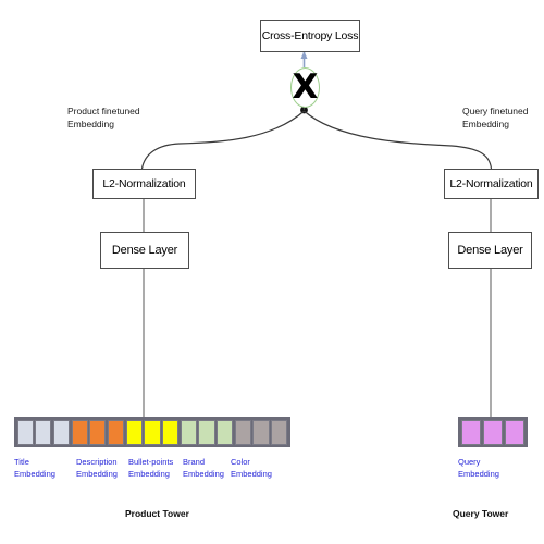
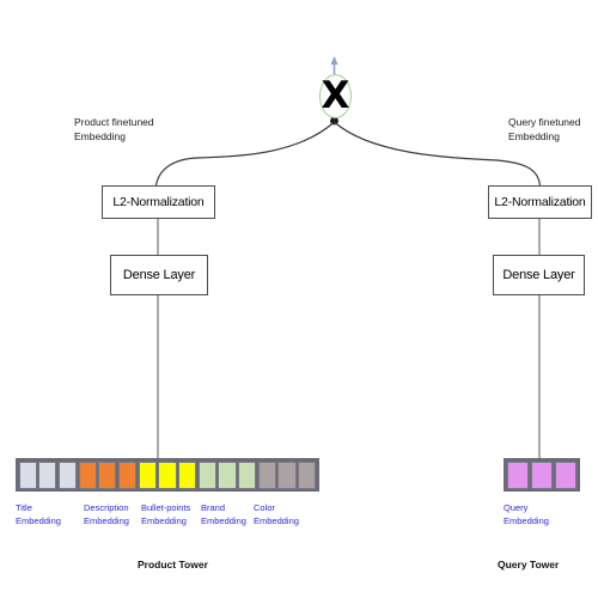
- Cross-Entropy Loss
  X
  Product finetuned
  Embedding
  Query finetuned
  Embedding
  L2-Normalization
  L2-Normalization
  Dense Layer
  Dense Layer
  Title
  Embedding
  Description
  Embedding
  Bullet-points
  Embedding
  Brand
  Embedding
  Color
  Embedding
  Query
  Embedding
  Product Tower
  Query Tower
